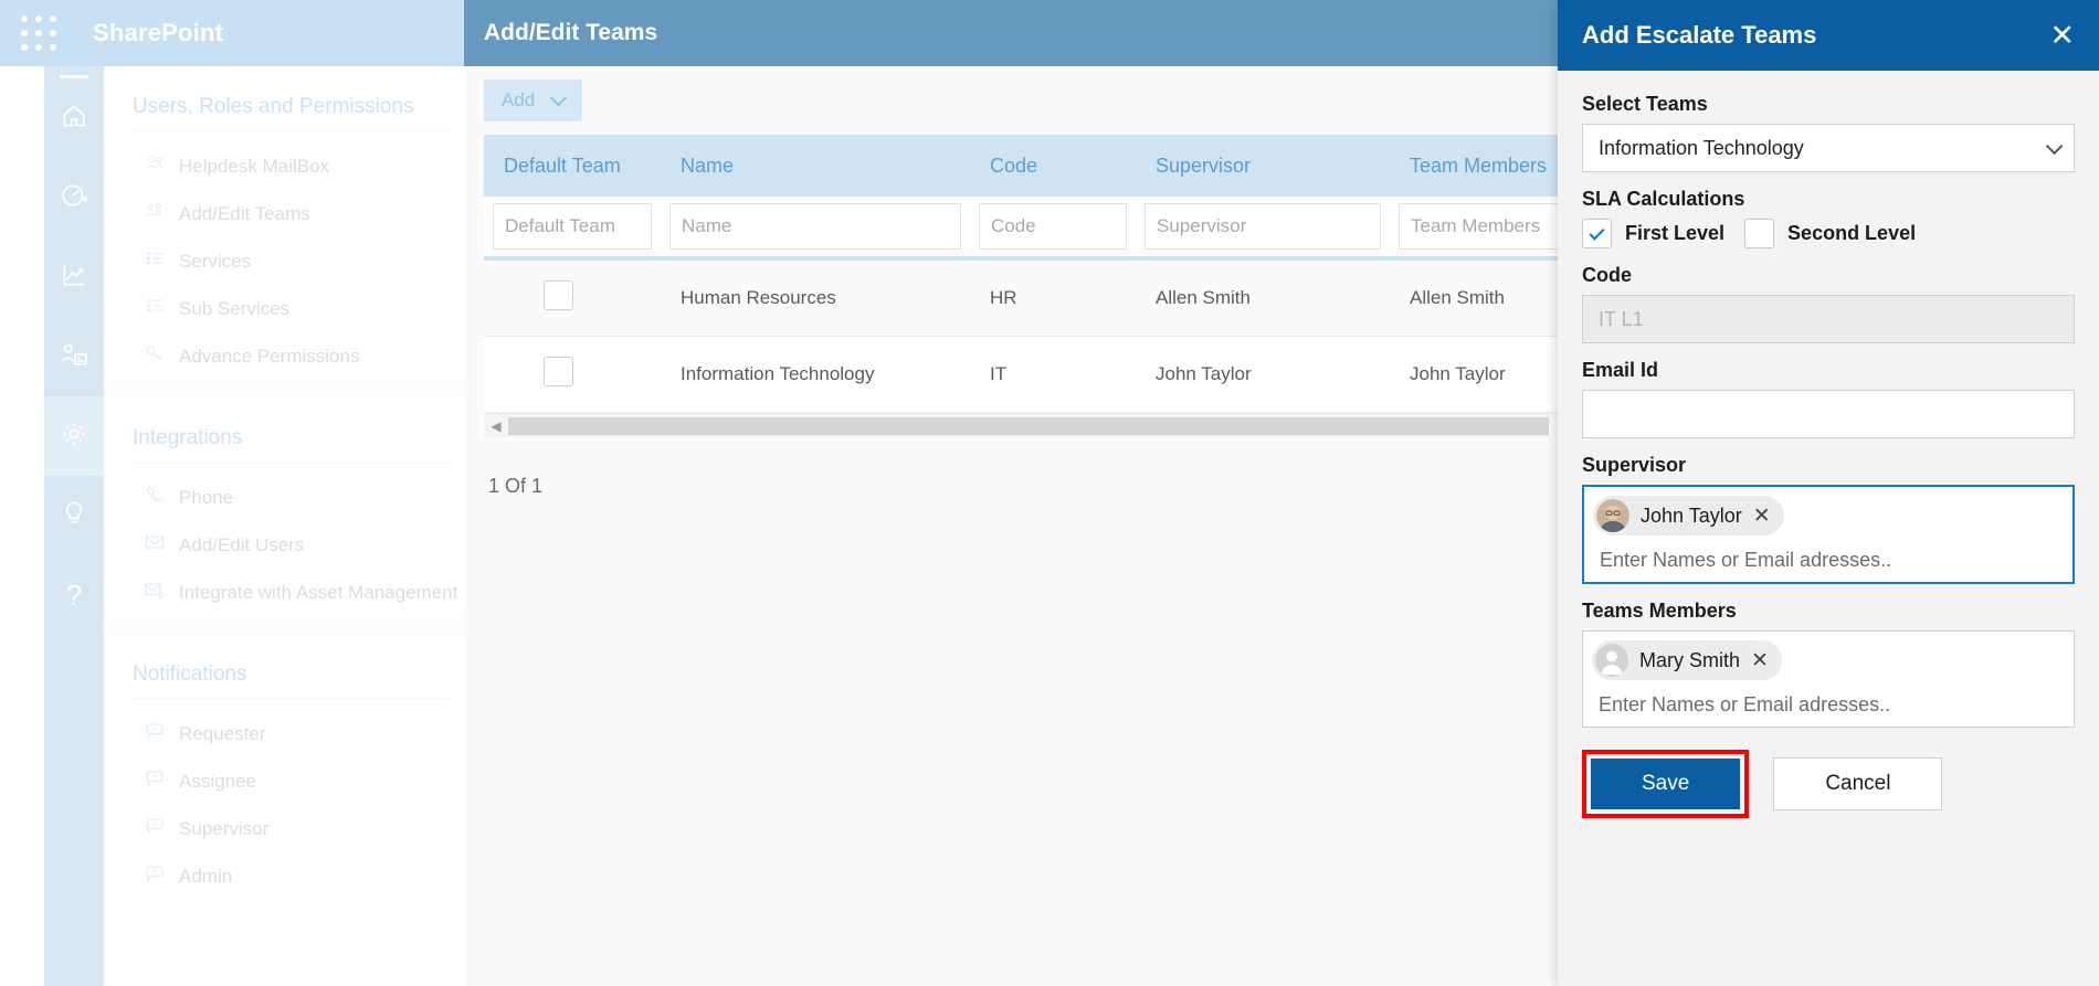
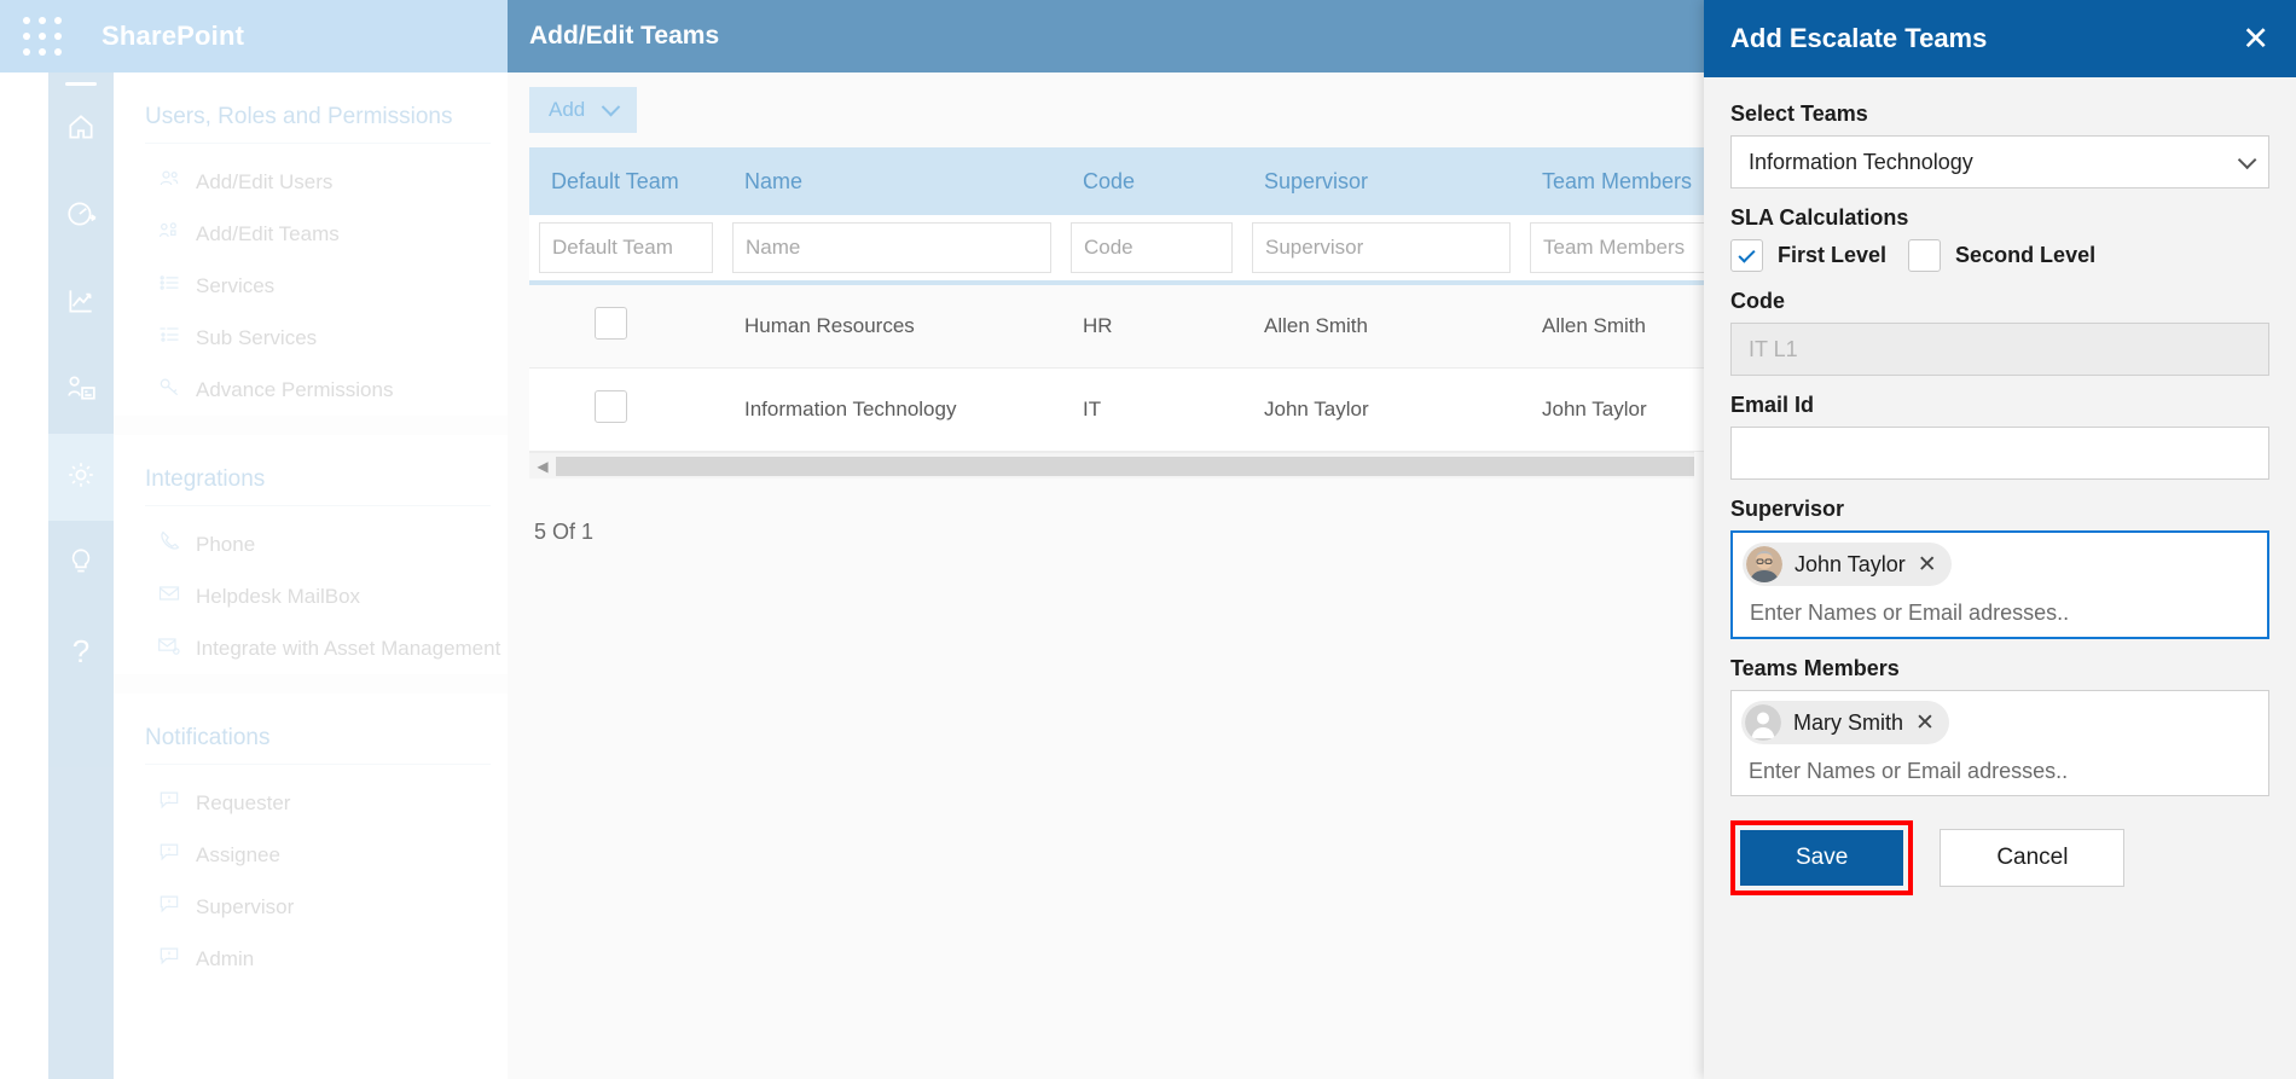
  SharePoint
  ?
  Users, Roles and Permissions
- Helpdesk MailBox
+ Add/Edit Users
  Add/Edit Teams
  Services
  Sub Services
  Advance Permissions
  Integrations
  Phone
- Add/Edit Users
+ Helpdesk MailBox
  Integrate with Asset Management
  Notifications
  Requester
  Assignee
  Supervisor
  Admin
  Add/Edit Teams
  Add
  Default Team	Name	Code	Supervisor	Team Members
  Default Team	Name	Code	Supervisor	Team Members
  	Human Resources	HR	Allen Smith	Allen Smith
  	Information Technology	IT	John Taylor	John Taylor
  ◀
- 1 Of 1
+ 5 Of 1
  Add Escalate Teams
  ✕
  Select Teams
  Information Technology
  SLA Calculations
  First Level
  Second Level
  Code
  IT L1
  Email Id
  Supervisor
  John Taylor
  ✕
  Enter Names or Email adresses..
  Teams Members
  Mary Smith
  ✕
  Enter Names or Email adresses..
  Save
  Cancel
